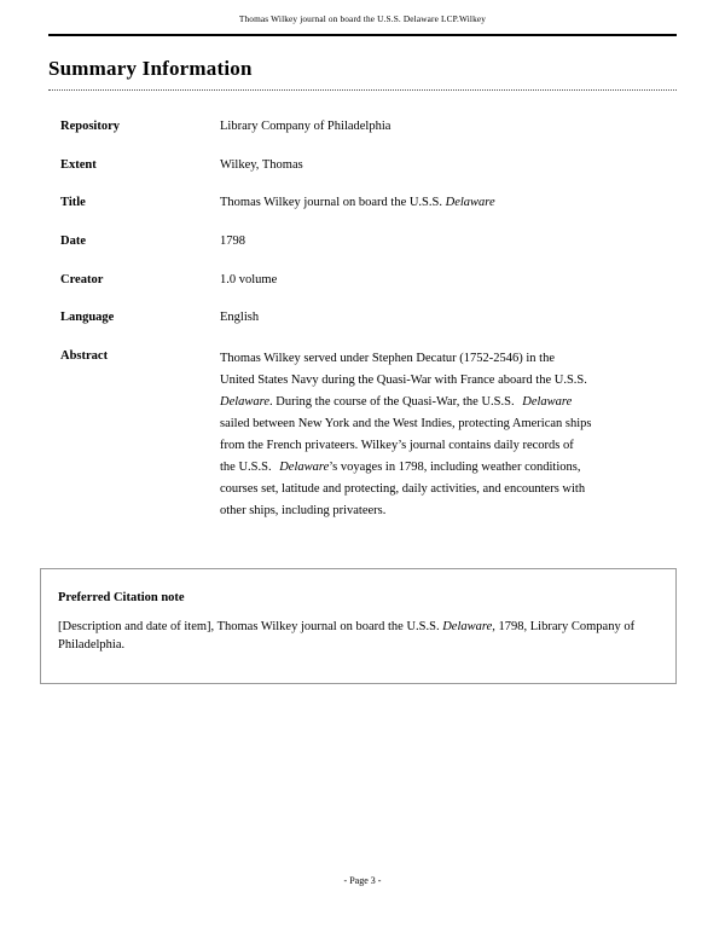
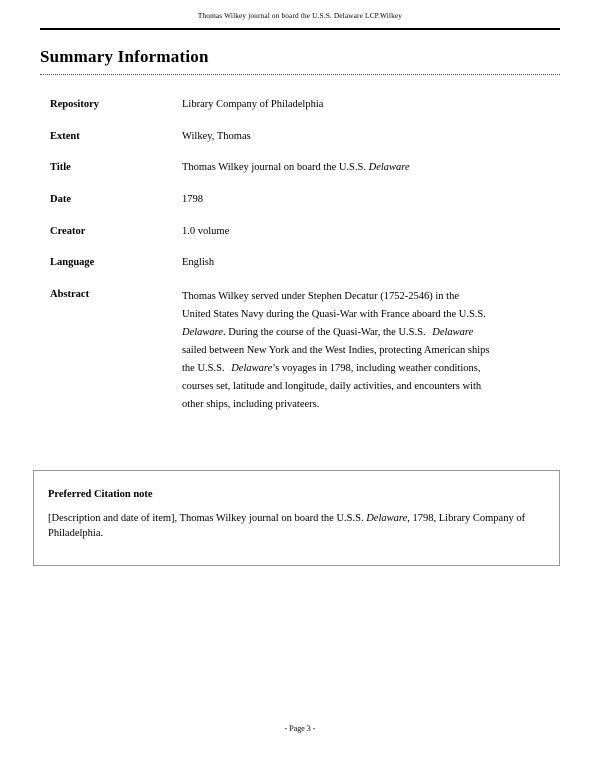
  Thomas Wilkey journal on board the U.S.S. Delaware LCP.Wilkey
  Summary Information
  Repository
  Library Company of Philadelphia
  Extent
  Wilkey, Thomas
  Title
  Thomas Wilkey journal on board the U.S.S. Delaware
  Date
  1798
  Creator
  1.0 volume
  Language
  English
  Abstract
  Thomas Wilkey served under Stephen Decatur (1752-2546) in the
  United States Navy during the Quasi-War with France aboard the U.S.S.
  Delaware. During the course of the Quasi-War, the U.S.S. Delaware
  sailed between New York and the West Indies, protecting American ships
- from the French privateers. Wilkey’s journal contains daily records of
  the U.S.S. Delaware’s voyages in 1798, including weather conditions,
- courses set, latitude and protecting, daily activities, and encounters with
+ courses set, latitude and longitude, daily activities, and encounters with
  other ships, including privateers.
  Preferred Citation note
  [Description and date of item], Thomas Wilkey journal on board the U.S.S. Delaware, 1798, Library Company of Philadelphia.
  - Page 3 -
